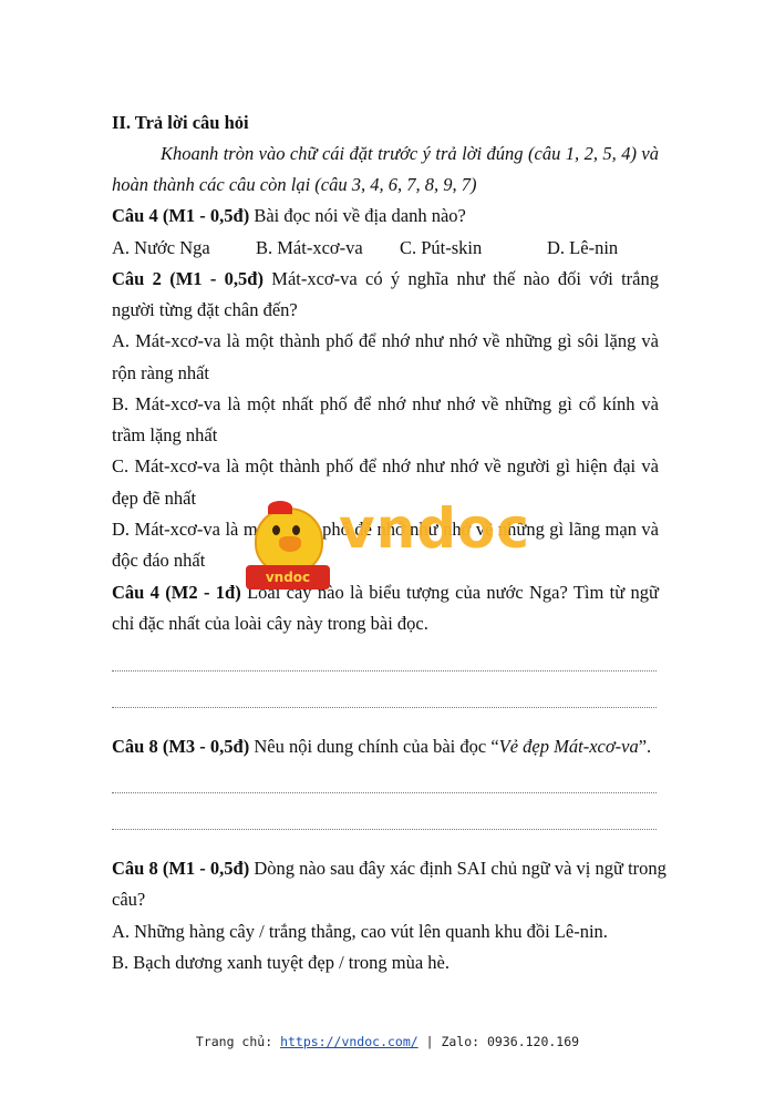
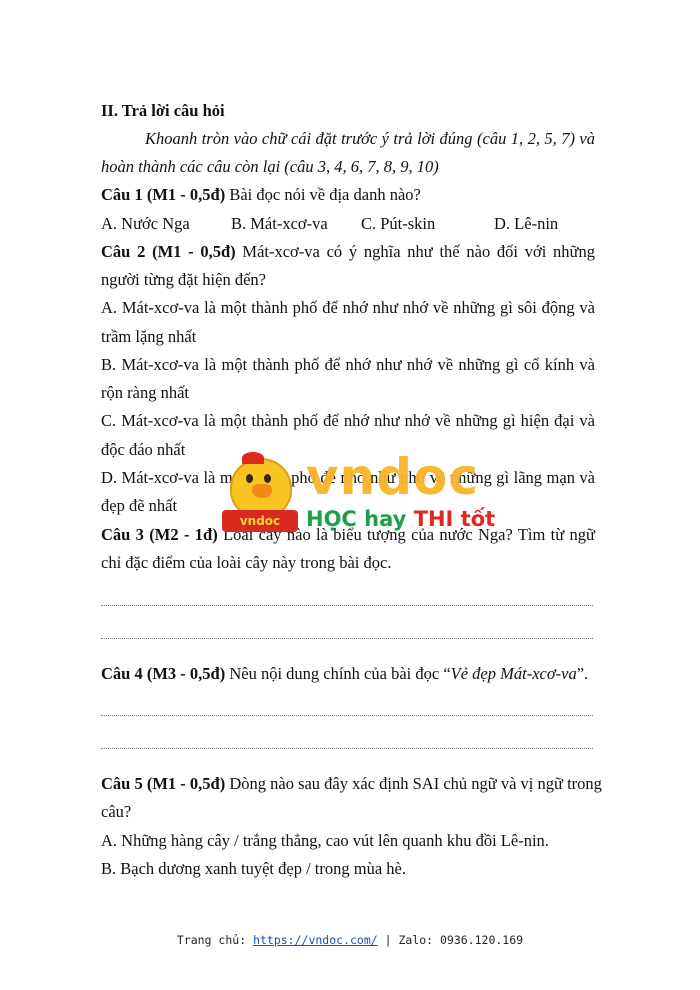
  II. Trả lời câu hỏi
- Khoanh tròn vào chữ cái đặt trước ý trả lời đúng (câu 1, 2, 5, 4) và
+ Khoanh tròn vào chữ cái đặt trước ý trả lời đúng (câu 1, 2, 5, 7) và
- hoàn thành các câu còn lại (câu 3, 4, 6, 7, 8, 9, 7)
+ hoàn thành các câu còn lại (câu 3, 4, 6, 7, 8, 9, 10)
- Câu 4 (M1 - 0,5đ) Bài đọc nói về địa danh nào?
+ Câu 1 (M1 - 0,5đ) Bài đọc nói về địa danh nào?
  A. Nước Nga
  B. Mát-xcơ-va
  C. Pút-skin
  D. Lê-nin
- Câu 2 (M1 - 0,5đ) Mát-xcơ-va có ý nghĩa như thế nào đối với trắng
+ Câu 2 (M1 - 0,5đ) Mát-xcơ-va có ý nghĩa như thế nào đối với những
- người từng đặt chân đến?
+ người từng đặt hiện đến?
- A. Mát-xcơ-va là một thành phố để nhớ như nhớ về những gì sôi lặng và
+ A. Mát-xcơ-va là một thành phố để nhớ như nhớ về những gì sôi động và
- rộn ràng nhất
+ trầm lặng nhất
- B. Mát-xcơ-va là một nhất phố để nhớ như nhớ về những gì cổ kính và
+ B. Mát-xcơ-va là một thành phố để nhớ như nhớ về những gì cổ kính và
- trầm lặng nhất
+ rộn ràng nhất
- C. Mát-xcơ-va là một thành phố để nhớ như nhớ về người gì hiện đại và
+ C. Mát-xcơ-va là một thành phố để nhớ như nhớ về những gì hiện đại và
- đẹp đẽ nhất
+ độc đáo nhất
  D. Mát-xcơ-va là m phố để nhớ như nhớ về những gì lãng mạn và
- độc đáo nhất
+ đẹp đẽ nhất
- Câu 4 (M2 - 1đ) Loài cây nào là biểu tượng của nước Nga? Tìm từ ngữ
+ Câu 3 (M2 - 1đ) Loài cây nào là biểu tượng của nước Nga? Tìm từ ngữ
- chỉ đặc nhất của loài cây này trong bài đọc.
+ chỉ đặc điểm của loài cây này trong bài đọc.
- Câu 8 (M3 - 0,5đ) Nêu nội dung chính của bài đọc “Vẻ đẹp Mát-xcơ-va”.
+ Câu 4 (M3 - 0,5đ) Nêu nội dung chính của bài đọc “Vẻ đẹp Mát-xcơ-va”.
- Câu 8 (M1 - 0,5đ) Dòng nào sau đây xác định SAI chủ ngữ và vị ngữ trong
+ Câu 5 (M1 - 0,5đ) Dòng nào sau đây xác định SAI chủ ngữ và vị ngữ trong
  câu?
  A. Những hàng cây / trắng thẳng, cao vút lên quanh khu đồi Lê-nin.
  B. Bạch dương xanh tuyệt đẹp / trong mùa hè.
  vndoc
  vndoc
+ HỌC hay THI tốt
  Trang chủ: https://vndoc.com/ | Zalo: 0936.120.169
